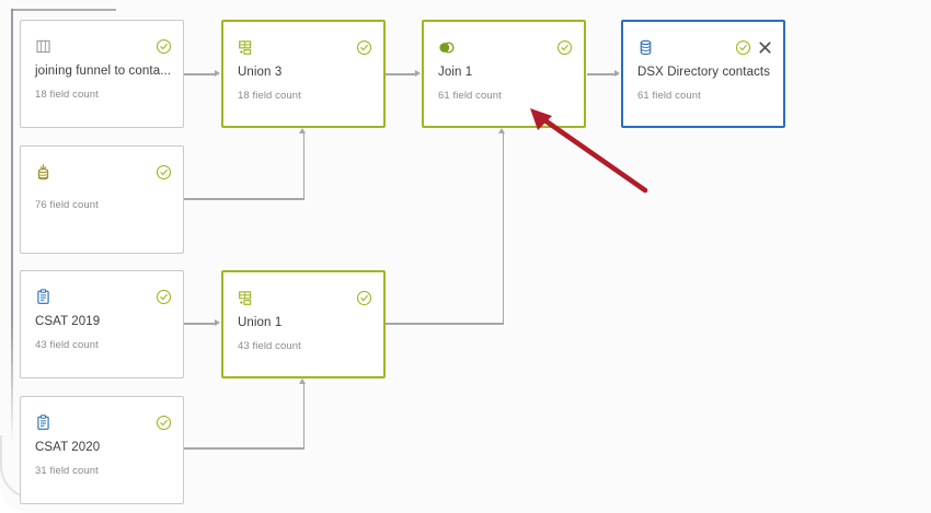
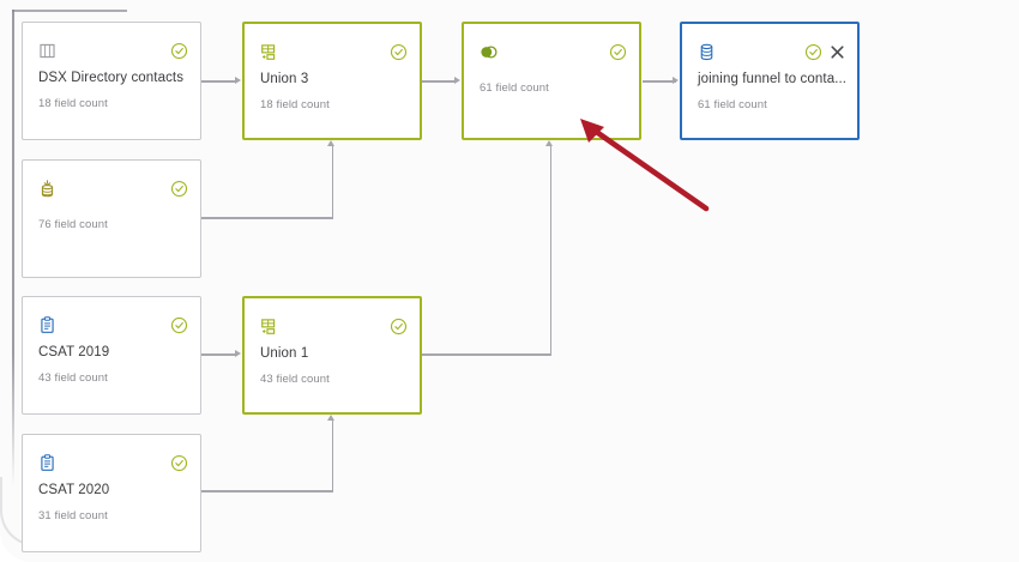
- joining funnel to conta...
+ DSX Directory contacts
  18 field count
  Union 3
  18 field count
- Join 1
  61 field count
- DSX Directory contacts
+ joining funnel to conta...
  61 field count
  76 field count
  CSAT 2019
  43 field count
  Union 1
  43 field count
  CSAT 2020
  31 field count
